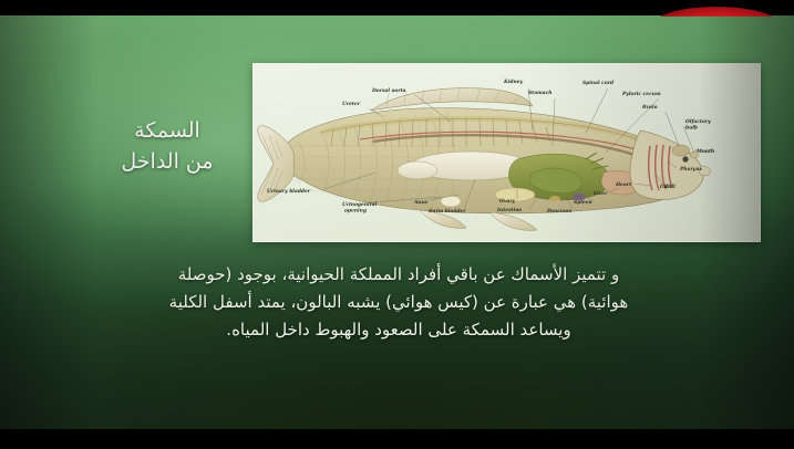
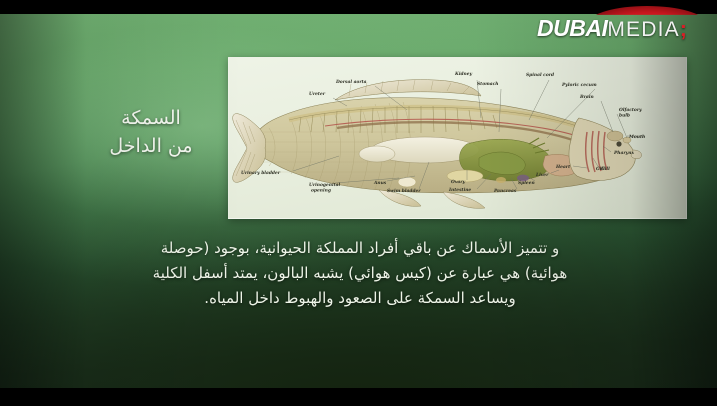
+ DUBAIMEDIA;
